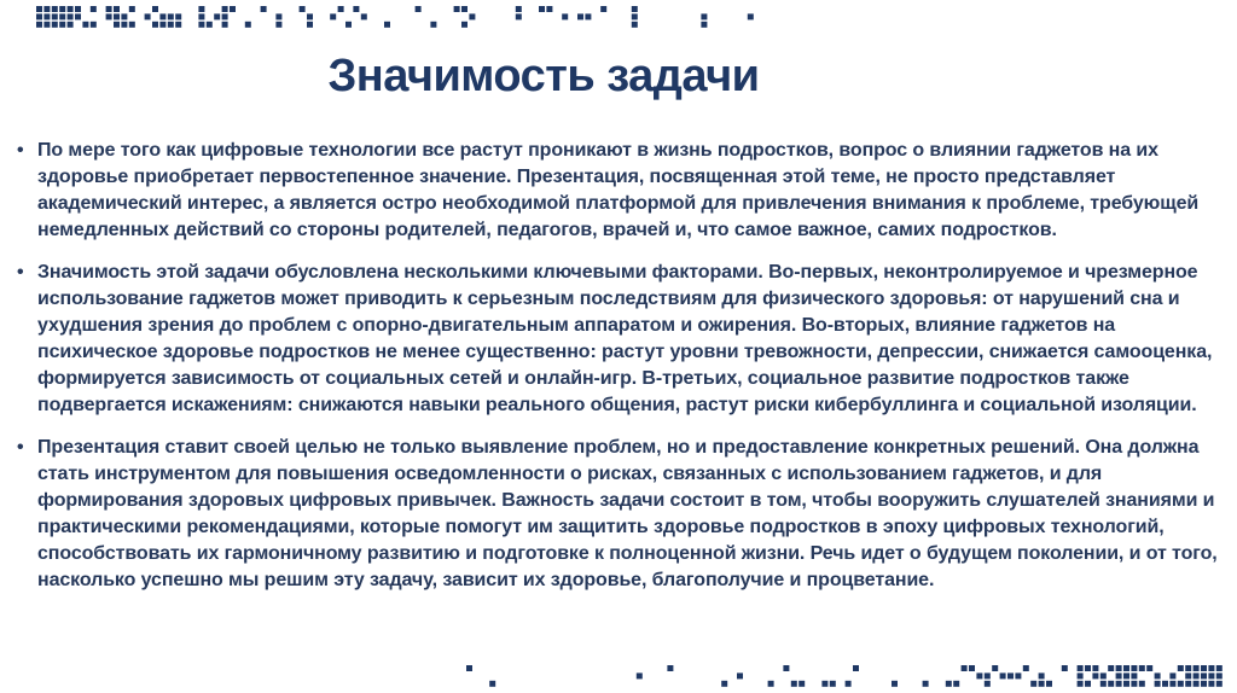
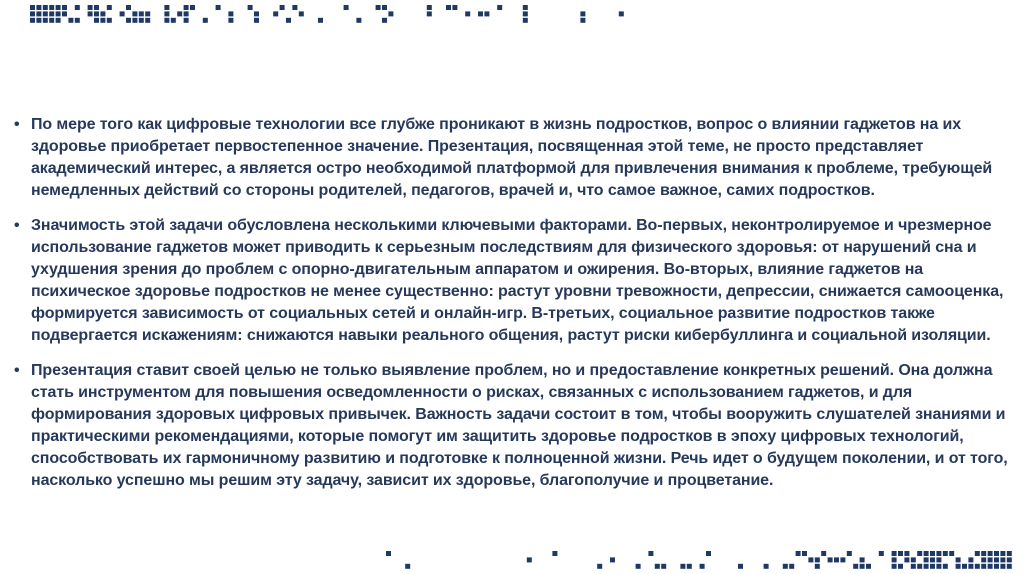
- Значимость задачи
  •
- По мере того как цифровые технологии все растут проникают в жизнь подростков, вопрос о влиянии гаджетов на их здоровье приобретает первостепенное значение. Презентация, посвященная этой теме, не просто представляет академический интерес, а является остро необходимой платформой для привлечения внимания к проблеме, требующей немедленных действий со стороны родителей, педагогов, врачей и, что самое важное, самих подростков.
+ По мере того как цифровые технологии все глубже проникают в жизнь подростков, вопрос о влиянии гаджетов на их здоровье приобретает первостепенное значение. Презентация, посвященная этой теме, не просто представляет академический интерес, а является остро необходимой платформой для привлечения внимания к проблеме, требующей немедленных действий со стороны родителей, педагогов, врачей и, что самое важное, самих подростков.
  •
  Значимость этой задачи обусловлена несколькими ключевыми факторами. Во-первых, неконтролируемое и чрезмерное использование гаджетов может приводить к серьезным последствиям для физического здоровья: от нарушений сна и ухудшения зрения до проблем с опорно-двигательным аппаратом и ожирения. Во-вторых, влияние гаджетов на психическое здоровье подростков не менее существенно: растут уровни тревожности, депрессии, снижается самооценка, формируется зависимость от социальных сетей и онлайн-игр. В-третьих, социальное развитие подростков также подвергается искажениям: снижаются навыки реального общения, растут риски кибербуллинга и социальной изоляции.
  •
  Презентация ставит своей целью не только выявление проблем, но и предоставление конкретных решений. Она должна стать инструментом для повышения осведомленности о рисках, связанных с использованием гаджетов, и для формирования здоровых цифровых привычек. Важность задачи состоит в том, чтобы вооружить слушателей знаниями и практическими рекомендациями, которые помогут им защитить здоровье подростков в эпоху цифровых технологий, способствовать их гармоничному развитию и подготовке к полноценной жизни. Речь идет о будущем поколении, и от того, насколько успешно мы решим эту задачу, зависит их здоровье, благополучие и процветание.
